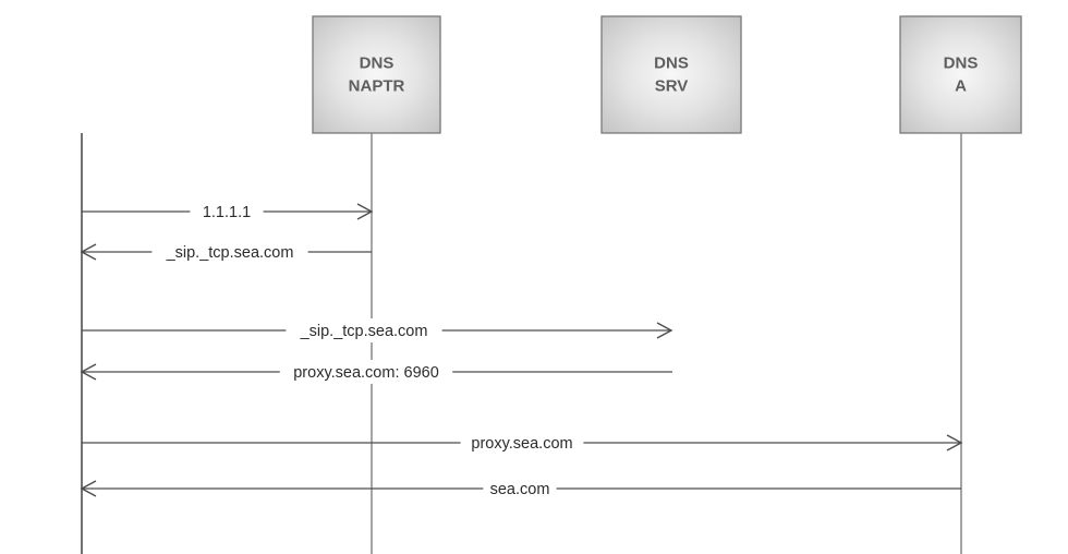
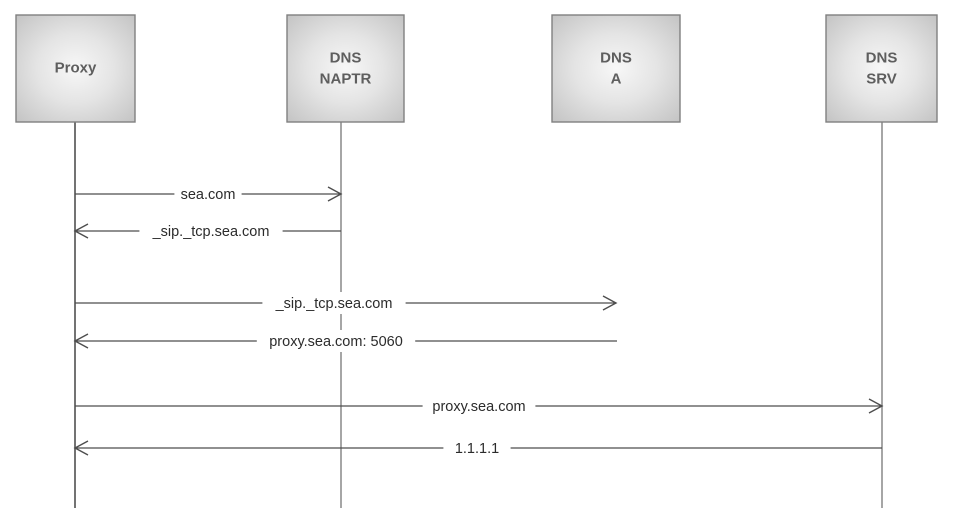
- 1.1.1.1
+ sea.com
  _sip._tcp.sea.com
  _sip._tcp.sea.com
- proxy.sea.com: 6960
+ proxy.sea.com: 5060
  proxy.sea.com
- sea.com
+ 1.1.1.1
+ Proxy
  DNS
  NAPTR
  DNS
- SRV
+ A
  DNS
- A
+ SRV
